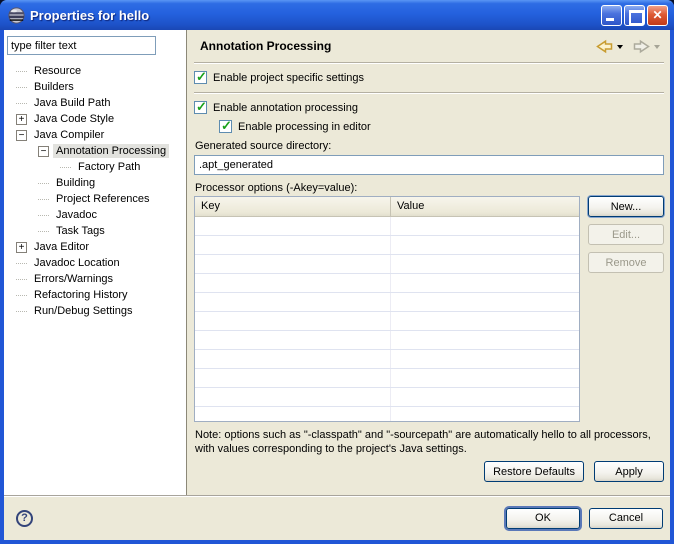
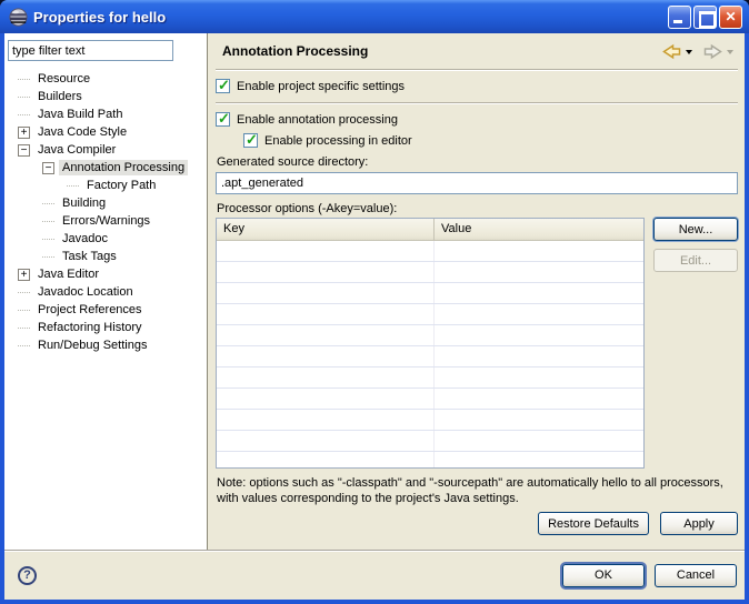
  Properties for hello
  type filter text
  Resource
  Builders
  Java Build Path
  +
  Java Code Style
  −
  Java Compiler
  −
  Annotation Processing
  Factory Path
  Building
- Project References
+ Errors/Warnings
  Javadoc
  Task Tags
  +
  Java Editor
  Javadoc Location
- Errors/Warnings
+ Project References
  Refactoring History
  Run/Debug Settings
  Annotation Processing
  Enable project specific settings
  Enable annotation processing
  Enable processing in editor
  Generated source directory:
  .apt_generated
  Processor options (-Akey=value):
  Key
  Value
  New...
  Edit...
- Remove
  Note: options such as "-classpath" and "-sourcepath" are automatically hello to all processors, with values corresponding to the project's Java settings.
  Restore Defaults
  Apply
  ?
  OK
  Cancel
